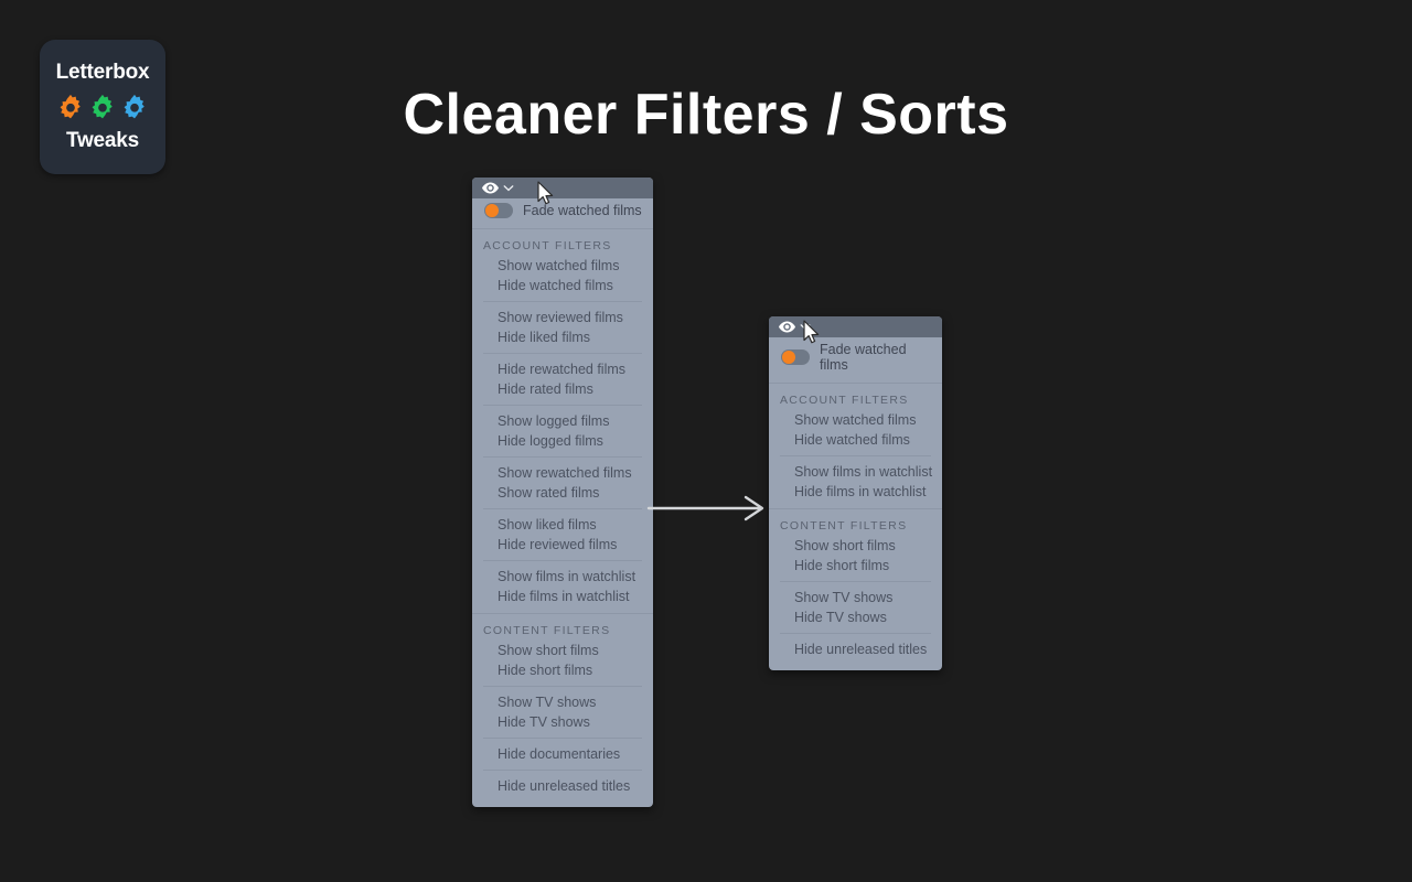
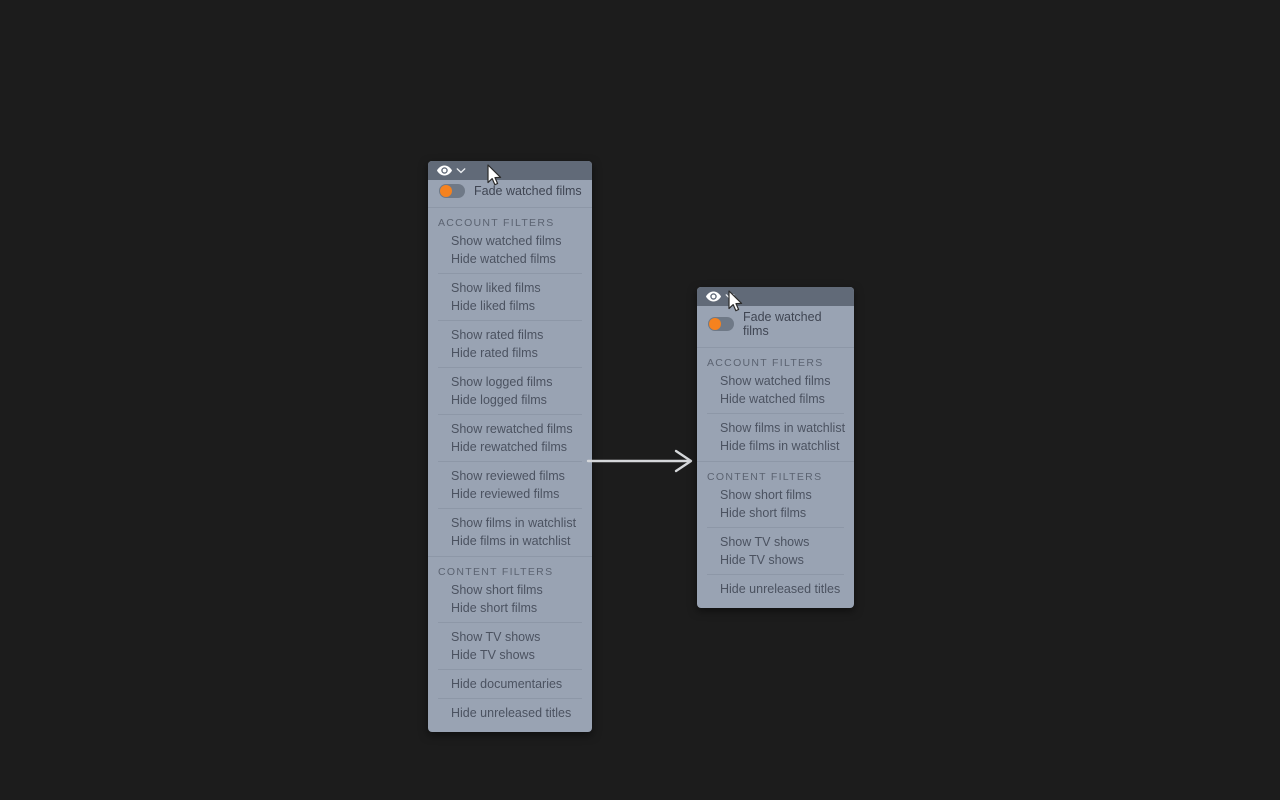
- Letterbox
- Tweaks
- Cleaner Filters / Sorts
  Fade watched films
  ACCOUNT FILTERS
  Show watched films
  Hide watched films
- Show reviewed films
+ Show liked films
  Hide liked films
- Hide rewatched films
+ Show rated films
  Hide rated films
  Show logged films
  Hide logged films
  Show rewatched films
- Show rated films
+ Hide rewatched films
- Show liked films
+ Show reviewed films
  Hide reviewed films
  Show films in watchlist
  Hide films in watchlist
  CONTENT FILTERS
  Show short films
  Hide short films
  Show TV shows
  Hide TV shows
  Hide documentaries
  Hide unreleased titles
  Fade watched films
  ACCOUNT FILTERS
  Show watched films
  Hide watched films
  Show films in watchlist
  Hide films in watchlist
  CONTENT FILTERS
  Show short films
  Hide short films
  Show TV shows
  Hide TV shows
  Hide unreleased titles
